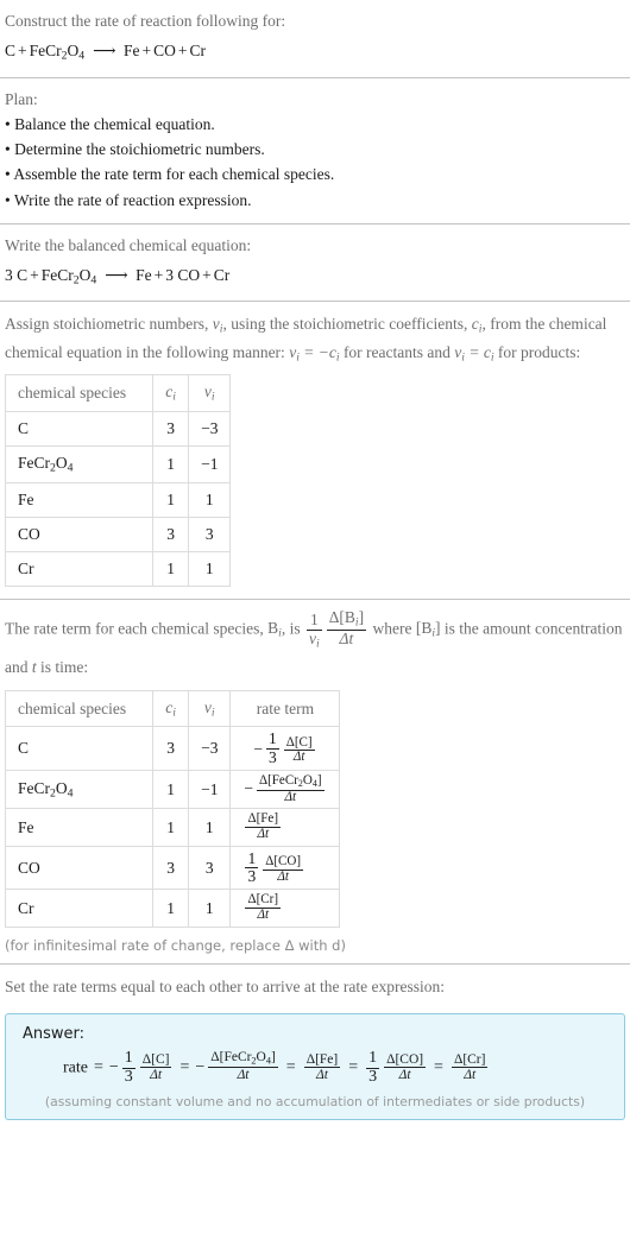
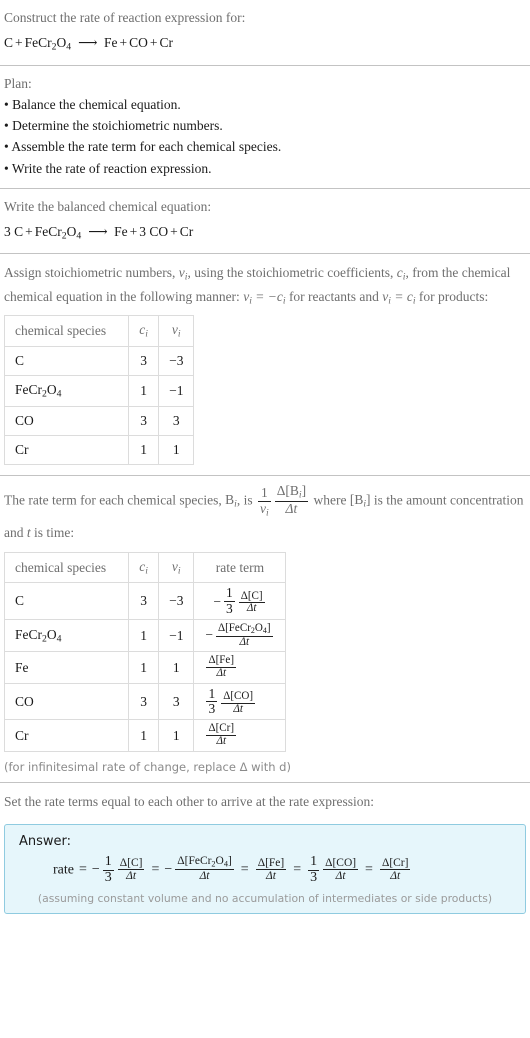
- Construct the rate of reaction following for:
+ Construct the rate of reaction expression for:
  C + FeCr2O4 ⟶ Fe + CO + Cr
  Plan:
  • Balance the chemical equation.
  • Determine the stoichiometric numbers.
  • Assemble the rate term for each chemical species.
  • Write the rate of reaction expression.
  Write the balanced chemical equation:
  3 C + FeCr2O4 ⟶ Fe + 3 CO + Cr
  Assign stoichiometric numbers, νi, using the stoichiometric coefficients, ci, from the chemical chemical equation in the following manner: νi = −ci for reactants and νi = ci for products:
  chemical species	ci	νi
  C	3	−3
  FeCr2O4	1	−1
- Fe	1	1
  CO	3	3
  Cr	1	1
  The rate term for each chemical species, Bi, is
  1
  νi
  Δ[Bi]
  Δt
  where [Bi] is the amount concentration and t is time:
  chemical species	ci	νi	rate term
  C	3	−3	−13Δ[C]Δt
  FeCr2O4	1	−1	− Δ[FeCr2O4]Δt
  Fe	1	1	Δ[Fe]Δt
  CO	3	3	13Δ[CO]Δt
  Cr	1	1	Δ[Cr]Δt
  (for infinitesimal rate of change, replace Δ with d)
  Set the rate terms equal to each other to arrive at the rate expression:
  Answer:
  rate = −
  1
  3
  Δ[C]
  Δt
  = −
  Δ[FeCr2O4]
  Δt
  =
  Δ[Fe]
  Δt
  =
  1
  3
  Δ[CO]
  Δt
  =
  Δ[Cr]
  Δt
  (assuming constant volume and no accumulation of intermediates or side products)
